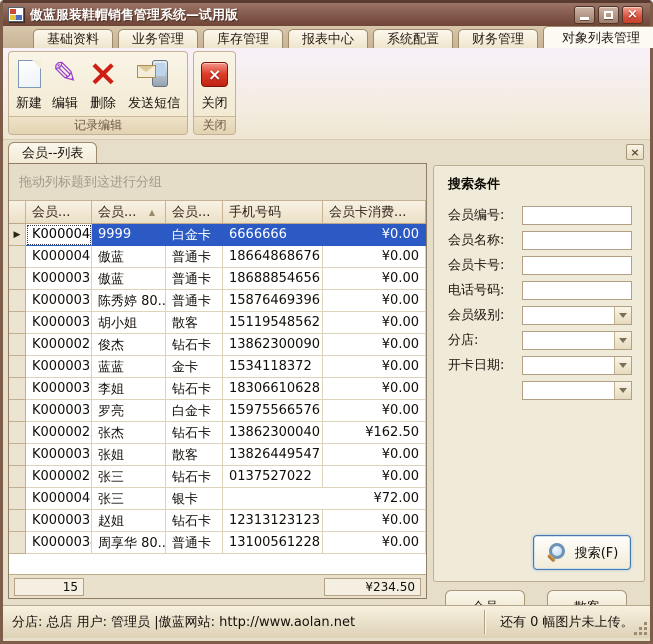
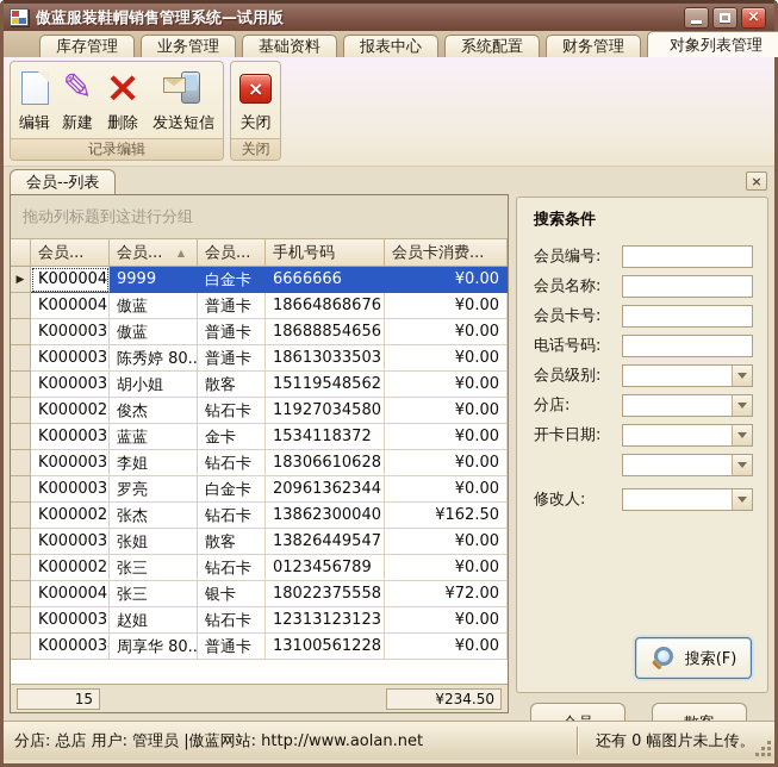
  傲蓝服装鞋帽销售管理系统—试用版
  ×
- 基础资料
+ 库存管理
  业务管理
- 库存管理
+ 基础资料
  报表中心
  系统配置
  财务管理
  对象列表管理
- 新建
+ 编辑
  ✎
- 编辑
+ 新建
  ×
  删除
  发送短信
  记录编辑
  ×
  关闭
  关闭
  会员--列表
  ×
  拖动列标题到这进行分组
  会员...
  会员...
  ▲
  会员...
  手机号码
  会员卡消费...
  ▶
  K000004
  9999
  白金卡
  6666666
  ¥0.00
  K000004
  傲蓝
  普通卡
  18664868676
  ¥0.00
  K000003
  傲蓝
  普通卡
  18688854656
  ¥0.00
  K000003
  陈秀婷 80..
  普通卡
- 15876469396
+ 18613033503
  ¥0.00
  K000003
  胡小姐
  散客
  15119548562
  ¥0.00
  K000002
  俊杰
  钻石卡
- 13862300090
+ 11927034580
  ¥0.00
  K000003
  蓝蓝
  金卡
  1534118372
  ¥0.00
  K000003
  李姐
  钻石卡
  18306610628
  ¥0.00
  K000003
  罗亮
  白金卡
- 15975566576
+ 20961362344
  ¥0.00
  K000002
  张杰
  钻石卡
  13862300040
  ¥162.50
  K000003
  张姐
  散客
  13826449547
  ¥0.00
  K000002
  张三
  钻石卡
- 0137527022
+ 0123456789
  ¥0.00
  K000004
  张三
  银卡
+ 18022375558
  ¥72.00
  K000003
  赵姐
  钻石卡
  12313123123
  ¥0.00
  K000003
  周享华 80..
  普通卡
  13100561228
  ¥0.00
  15
  ¥234.50
  搜索条件
  会员编号:
  会员名称:
  会员卡号:
  电话号码:
  会员级别:
  分店:
  开卡日期:
+ 修改人:
  搜索(F)
  分店: 总店 用户: 管理员 |傲蓝网站: http://www.aolan.net
  还有 0 幅图片未上传。
